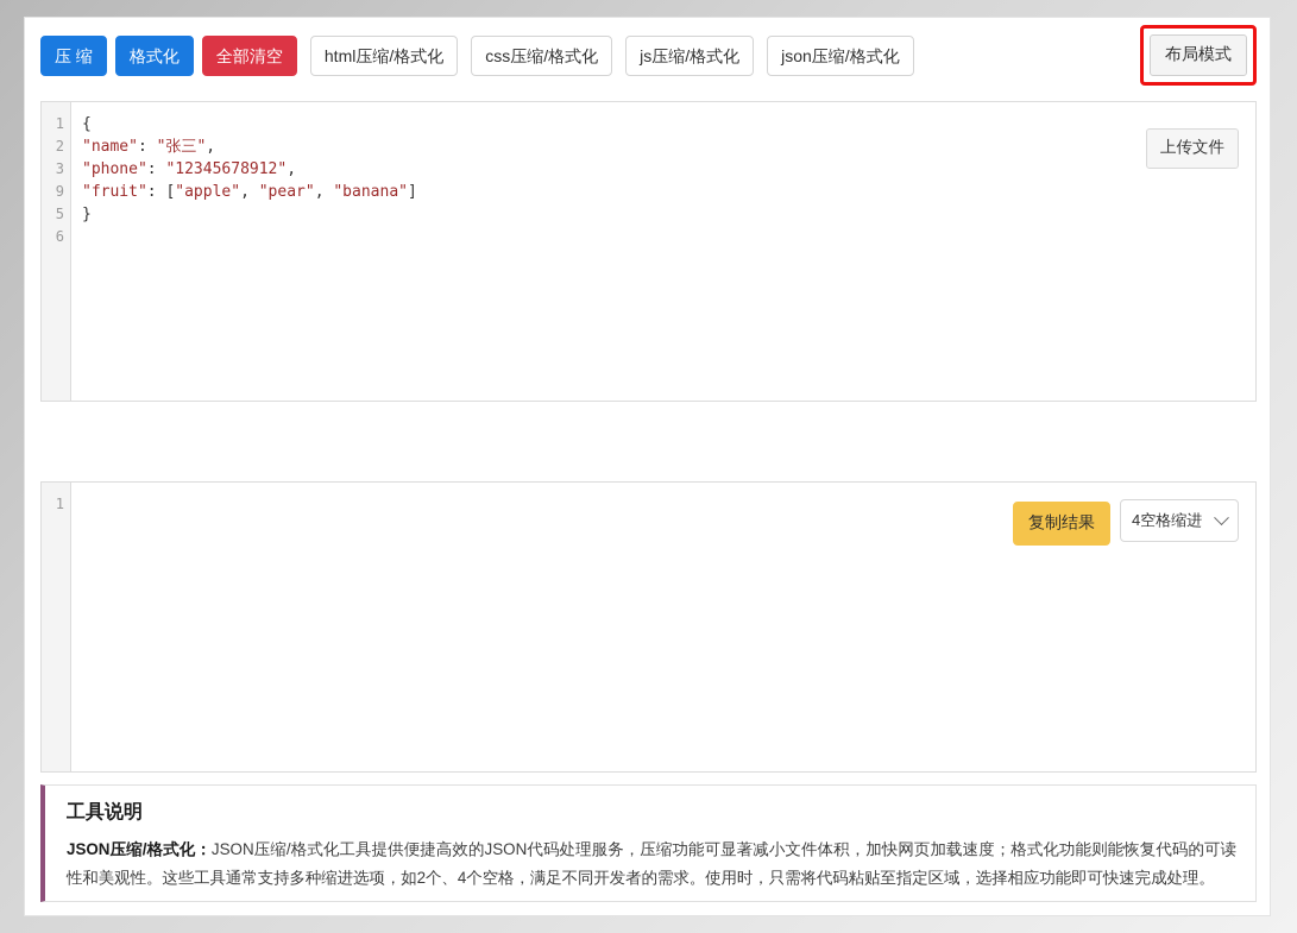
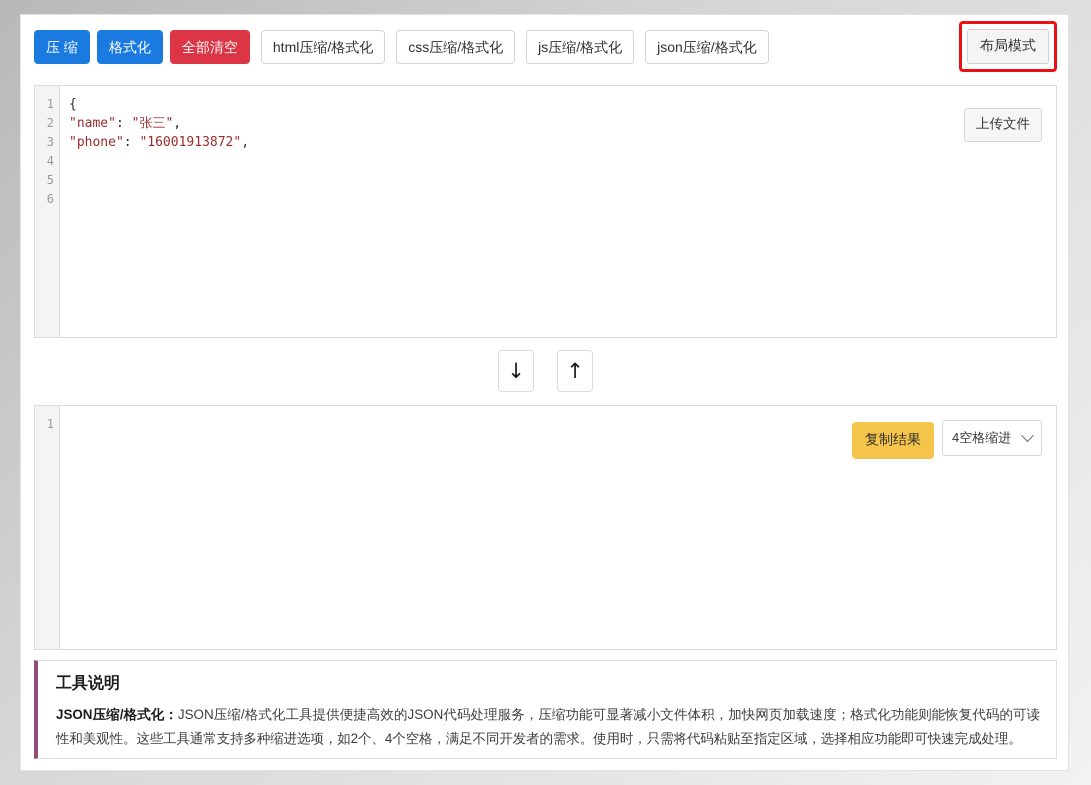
  压 缩
  格式化
  全部清空
  html压缩/格式化
  css压缩/格式化
  js压缩/格式化
  json压缩/格式化
  布局模式
  1
  2
  3
- 9
+ 4
  5
  6
  {
  "name": "张三",
- "phone": "12345678912",
+ "phone": "16001913872",
- "fruit": ["apple", "pear", "banana"]
- }
  上传文件
+ ↓
+ ↑
  1
  复制结果
  4空格缩进
  工具说明
  JSON压缩/格式化：JSON压缩/格式化工具提供便捷高效的JSON代码处理服务，压缩功能可显著减小文件体积，加快网页加载速度；格式化功能则能恢复代码的可读性和美观性。这些工具通常支持多种缩进选项，如2个、4个空格，满足不同开发者的需求。使用时，只需将代码粘贴至指定区域，选择相应功能即可快速完成处理。
